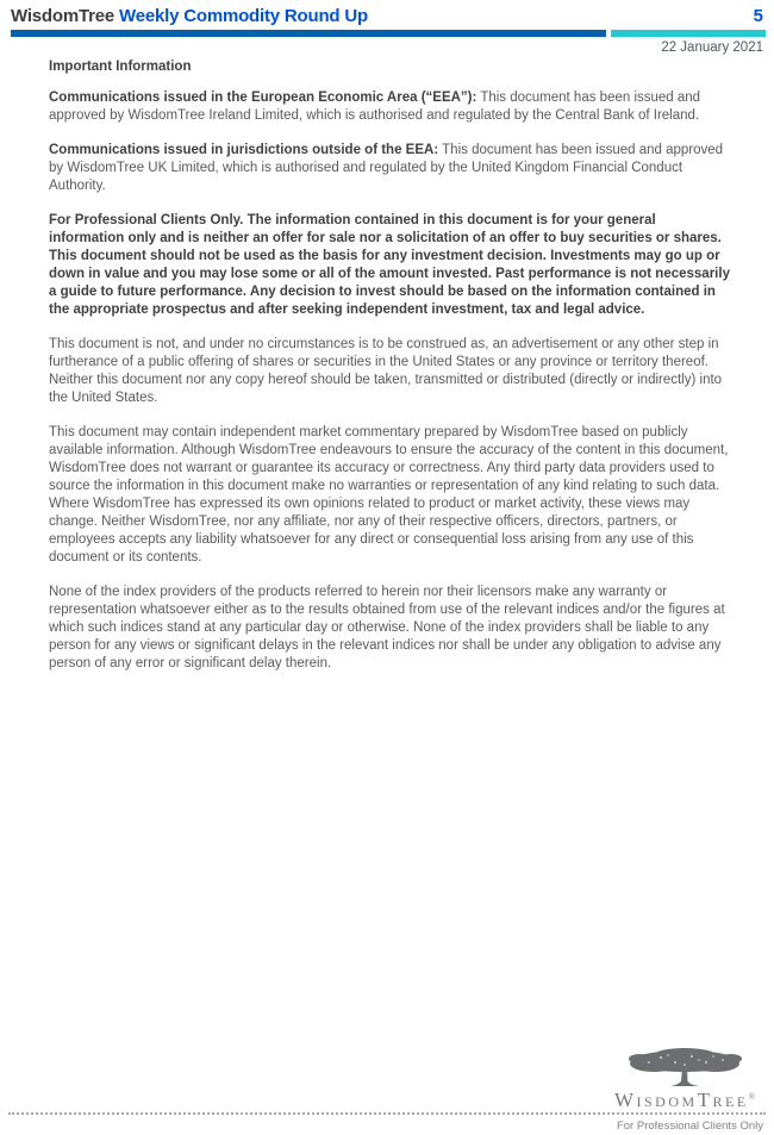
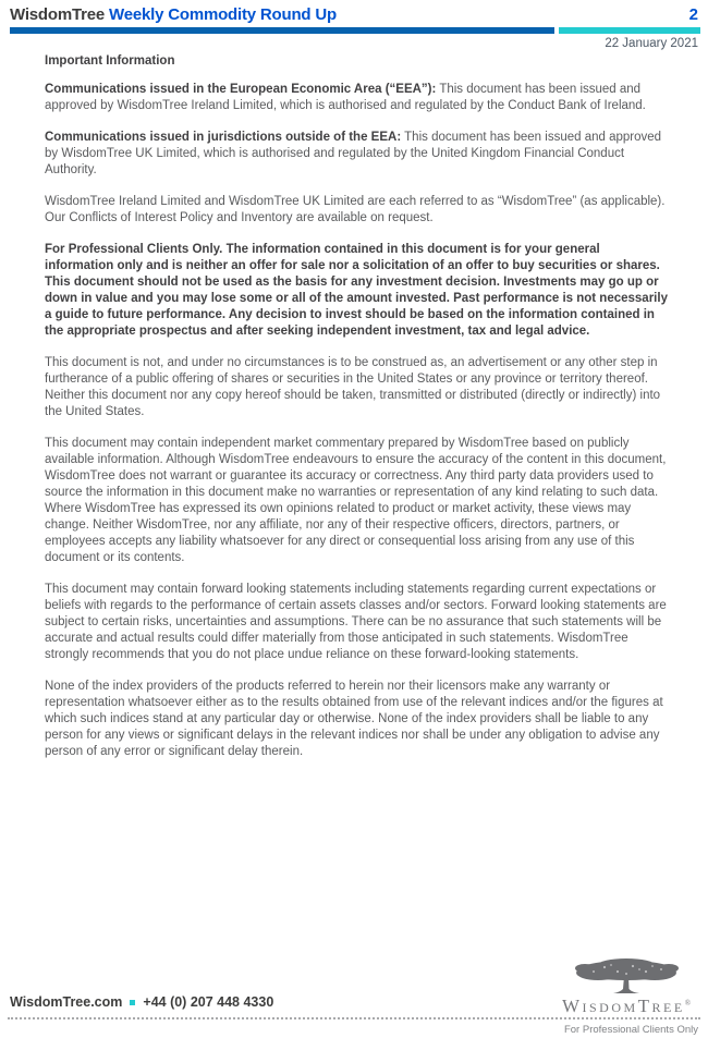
  WisdomTree Weekly Commodity Round Up
- 5
+ 2
  22 January 2021
  Important Information
- Communications issued in the European Economic Area (“EEA”): This document has been issued and approved by WisdomTree Ireland Limited, which is authorised and regulated by the Central Bank of Ireland.
+ Communications issued in the European Economic Area (“EEA”): This document has been issued and approved by WisdomTree Ireland Limited, which is authorised and regulated by the Conduct Bank of Ireland.
  Communications issued in jurisdictions outside of the EEA: This document has been issued and approved by WisdomTree UK Limited, which is authorised and regulated by the United Kingdom Financial Conduct Authority.
+ WisdomTree Ireland Limited and WisdomTree UK Limited are each referred to as “WisdomTree” (as applicable). Our Conflicts of Interest Policy and Inventory are available on request.
  For Professional Clients Only. The information contained in this document is for your general information only and is neither an offer for sale nor a solicitation of an offer to buy securities or shares. This document should not be used as the basis for any investment decision. Investments may go up or down in value and you may lose some or all of the amount invested. Past performance is not necessarily a guide to future performance. Any decision to invest should be based on the information contained in the appropriate prospectus and after seeking independent investment, tax and legal advice.
  This document is not, and under no circumstances is to be construed as, an advertisement or any other step in furtherance of a public offering of shares or securities in the United States or any province or territory thereof. Neither this document nor any copy hereof should be taken, transmitted or distributed (directly or indirectly) into the United States.
  This document may contain independent market commentary prepared by WisdomTree based on publicly available information. Although WisdomTree endeavours to ensure the accuracy of the content in this document, WisdomTree does not warrant or guarantee its accuracy or correctness. Any third party data providers used to source the information in this document make no warranties or representation of any kind relating to such data. Where WisdomTree has expressed its own opinions related to product or market activity, these views may change. Neither WisdomTree, nor any affiliate, nor any of their respective officers, directors, partners, or employees accepts any liability whatsoever for any direct or consequential loss arising from any use of this document or its contents.
+ This document may contain forward looking statements including statements regarding current expectations or beliefs with regards to the performance of certain assets classes and/or sectors. Forward looking statements are subject to certain risks, uncertainties and assumptions. There can be no assurance that such statements will be accurate and actual results could differ materially from those anticipated in such statements. WisdomTree strongly recommends that you do not place undue reliance on these forward-looking statements.
  None of the index providers of the products referred to herein nor their licensors make any warranty or representation whatsoever either as to the results obtained from use of the relevant indices and/or the figures at which such indices stand at any particular day or otherwise. None of the index providers shall be liable to any person for any views or significant delays in the relevant indices nor shall be under any obligation to advise any person of any error or significant delay therein.
+ WisdomTree.com
+ +44 (0) 207 448 4330
  WisdomTree®
  For Professional Clients Only
